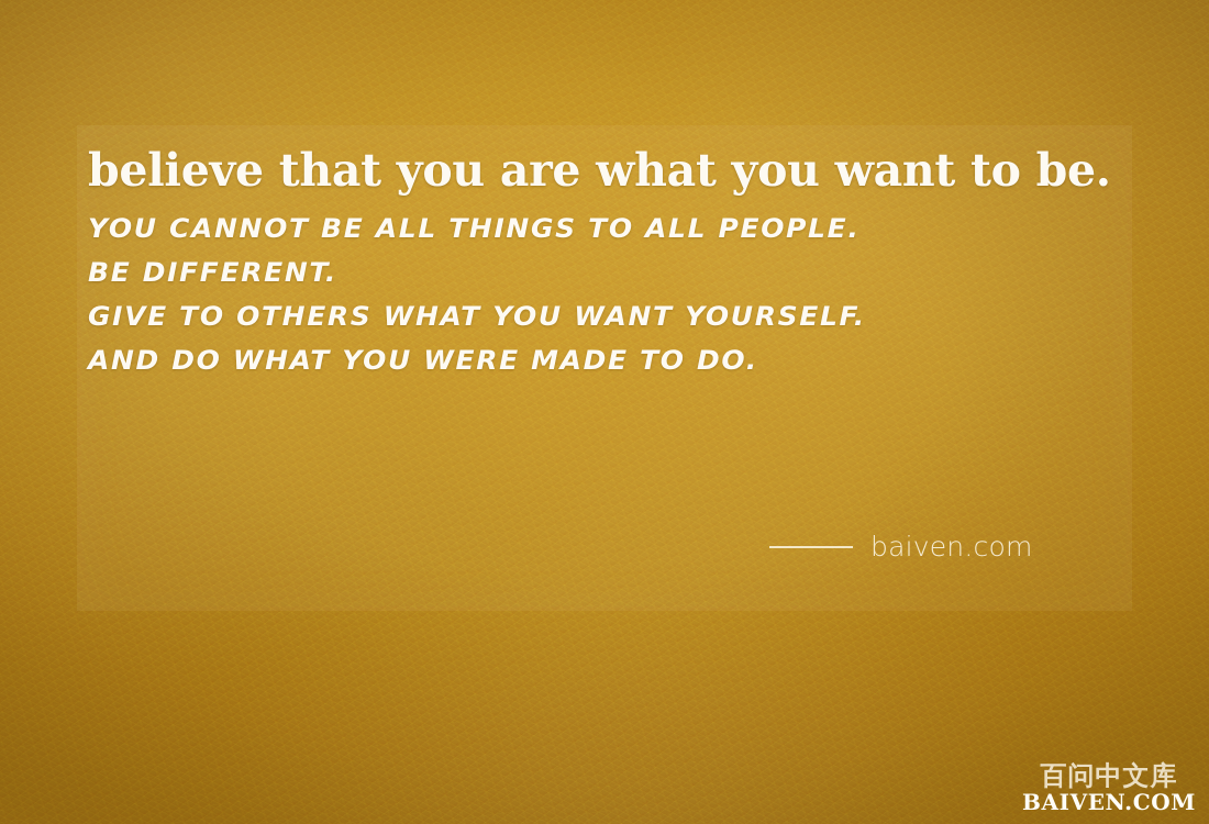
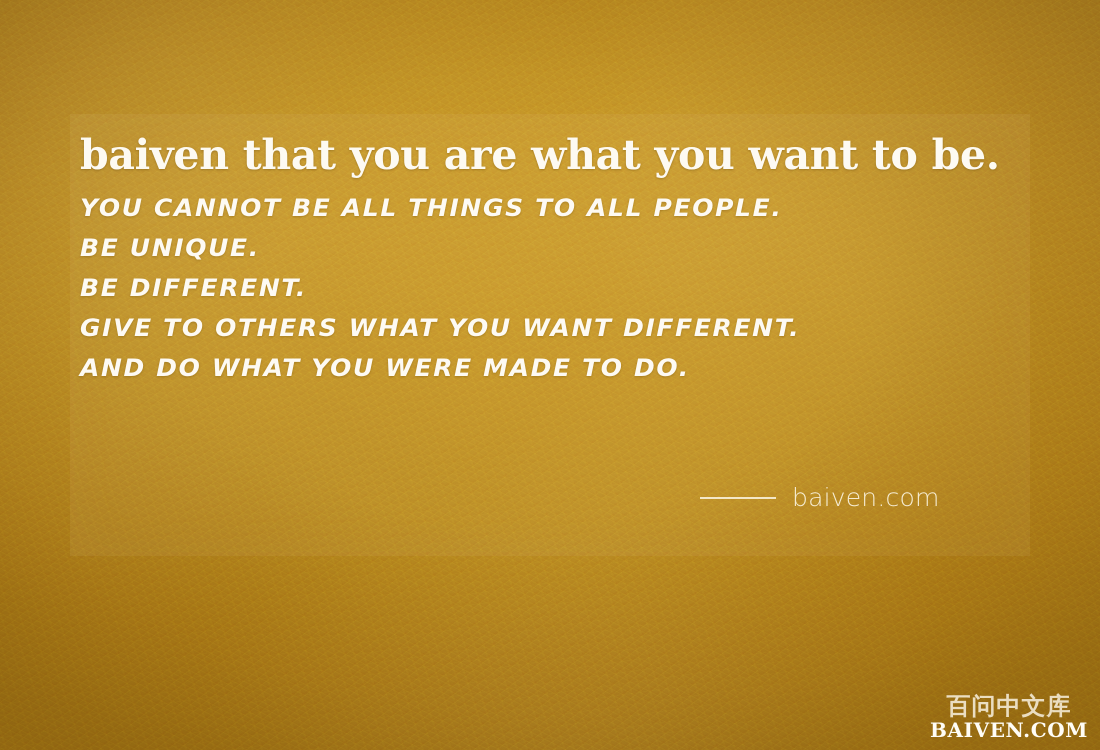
- believe that you are what you want to be.
+ baiven that you are what you want to be.
  YOU CANNOT BE ALL THINGS TO ALL PEOPLE.
+ BE UNIQUE.
  BE DIFFERENT.
- GIVE TO OTHERS WHAT YOU WANT YOURSELF.
+ GIVE TO OTHERS WHAT YOU WANT DIFFERENT.
  AND DO WHAT YOU WERE MADE TO DO.
  baiven.com
  百问中文库
  BAIVEN.COM
